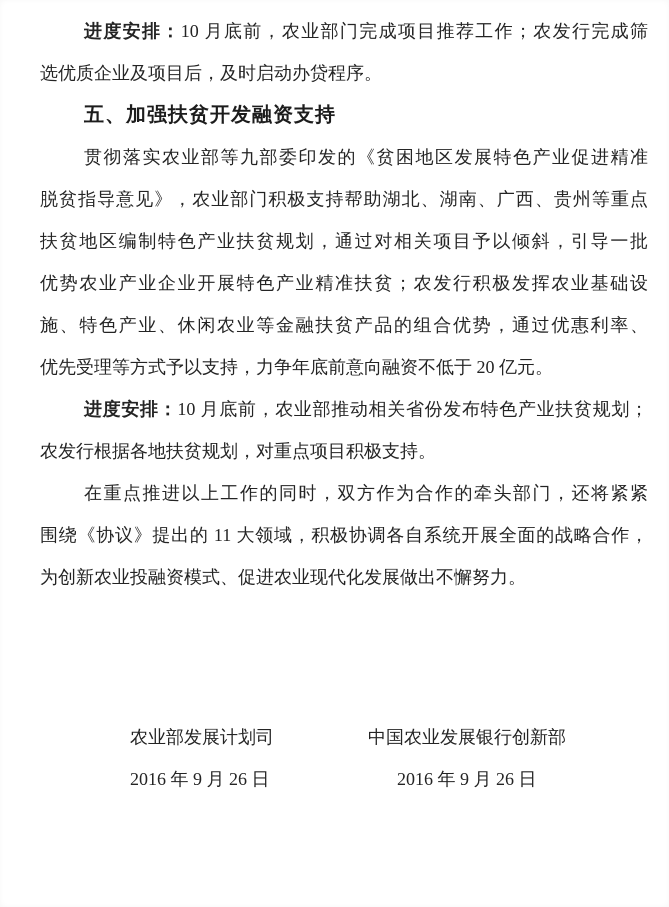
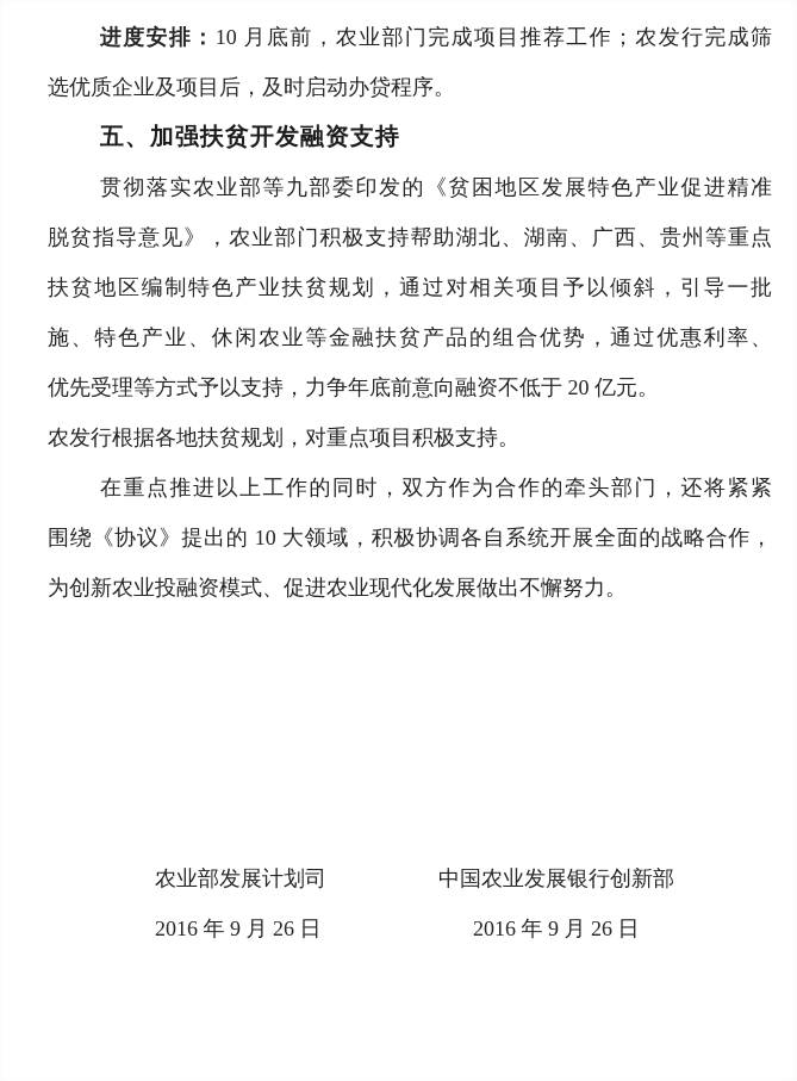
  进度安排：10 月底前，农业部门完成项目推荐工作；农发行完成筛
  选优质企业及项目后，及时启动办贷程序。
  五、加强扶贫开发融资支持
  贯彻落实农业部等九部委印发的《贫困地区发展特色产业促进精准
  脱贫指导意见》，农业部门积极支持帮助湖北、湖南、广西、贵州等重点
  扶贫地区编制特色产业扶贫规划，通过对相关项目予以倾斜，引导一批
- 优势农业产业企业开展特色产业精准扶贫；农发行积极发挥农业基础设
  施、特色产业、休闲农业等金融扶贫产品的组合优势，通过优惠利率、
  优先受理等方式予以支持，力争年底前意向融资不低于 20 亿元。
- 进度安排：10 月底前，农业部推动相关省份发布特色产业扶贫规划；
  农发行根据各地扶贫规划，对重点项目积极支持。
  在重点推进以上工作的同时，双方作为合作的牵头部门，还将紧紧
- 围绕《协议》提出的 11 大领域，积极协调各自系统开展全面的战略合作，
+ 围绕《协议》提出的 10 大领域，积极协调各自系统开展全面的战略合作，
  为创新农业投融资模式、促进农业现代化发展做出不懈努力。
  农业部发展计划司
  中国农业发展银行创新部
  2016 年 9 月 26 日
  2016 年 9 月 26 日
